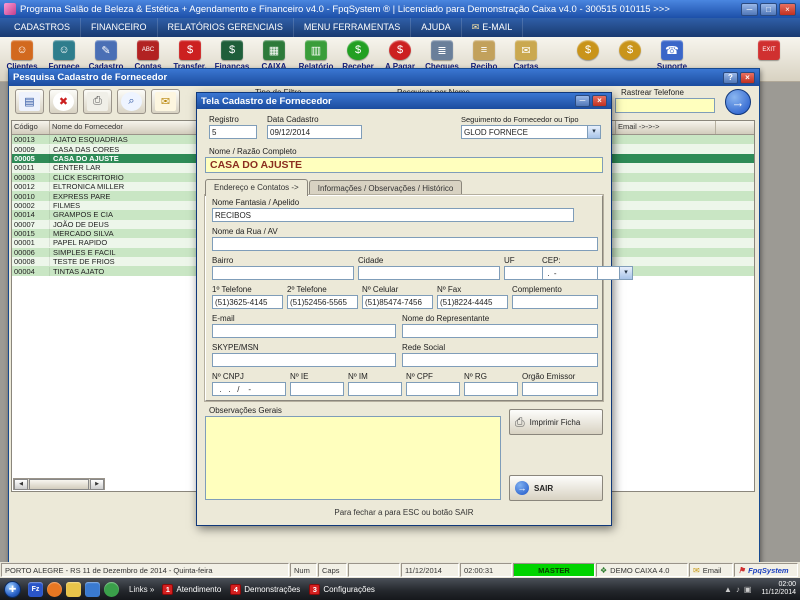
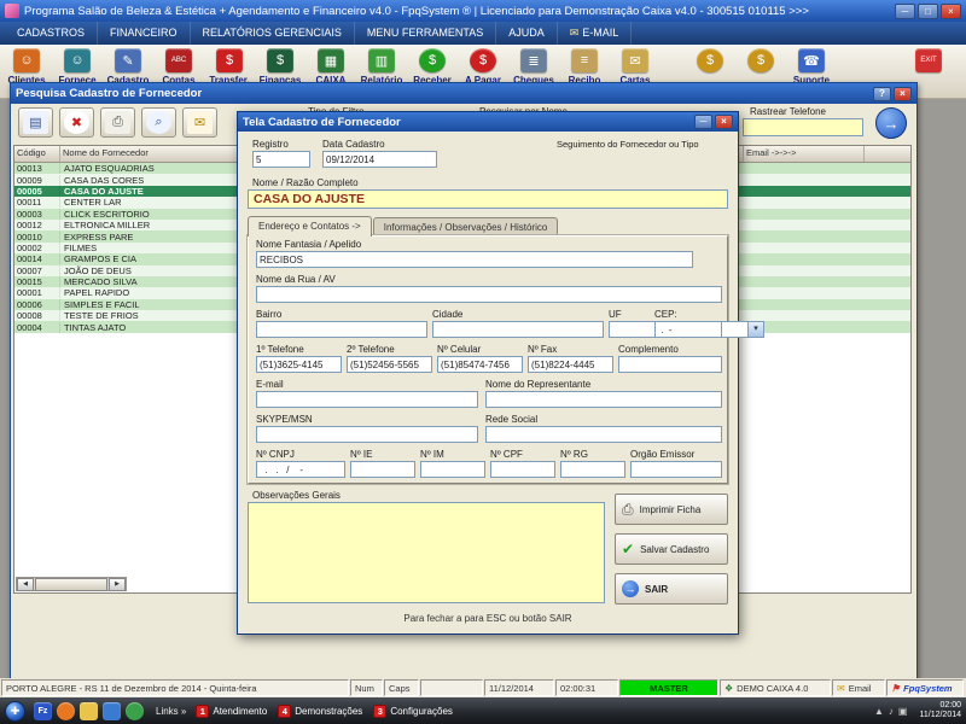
  Programa Salão de Beleza & Estética + Agendamento e Financeiro v4.0 - FpqSystem ® | Licenciado para Demonstração Caixa v4.0 - 300515 010115 >>>
  ─
  □
  ×
  CADASTROS
  FINANCEIRO
  RELATÓRIOS GERENCIAIS
  MENU FERRAMENTAS
  AJUDA
  ✉
  E-MAIL
  ☺
  Clientes
  ☺
  Fornece
  ✎
  Cadastro
  Contas
  $
  Transfer.
  $
  Finanças
  ▦
  CAIXA
  ▥
  Relatório
  $
  Receber
  $
  A Pagar
  ≣
  Cheques
  ≡
  Recibo
  ✉
  Cartas
  $
  $
  ☎
  Suporte
  Pesquisa Cadastro de Fornecedor
  ?
  ×
  ▤
  ✖
  ⎙
  ⌕
  ✉
  Rastrear Telefone
  →
  Código
  Nome do Fornecedor
  Email ->->->
  00013
  AJATO ESQUADRIAS
  00009
  CASA DAS CORES
  00005
  CASA DO AJUSTE
  00011
  CENTER LAR
  00003
  CLICK ESCRITORIO
  00012
  ELTRONICA MILLER
  00010
  EXPRESS PARE
  00002
  FILMES
  00014
  GRAMPOS E CIA
  00007
  JOÃO DE DEUS
  00015
  MERCADO SILVA
  00001
  PAPEL RAPIDO
  00006
  SIMPLES E FACIL
  00008
  TESTE DE FRIOS
  00004
  TINTAS AJATO
  Tela Cadastro de Fornecedor
  ─
  ×
  Registro
  5
  Data Cadastro
  09/12/2014
  Seguimento do Fornecedor ou Tipo
- GLOD FORNECE
  Nome / Razão Completo
  CASA DO AJUSTE
  Endereço e Contatos ->
  Informações / Observações / Histórico
  Nome Fantasia / Apelido
  RECIBOS
  Nome da Rua / AV
  Bairro
  Cidade
  UF
  CEP:
  . -
  1º Telefone
  (51)3625-4145
  2º Telefone
  (51)52456-5565
  Nº Celular
  (51)85474-7456
  Nº Fax
  (51)8224-4445
  Complemento
  E-mail
  Nome do Representante
  SKYPE/MSN
  Rede Social
  Nº CNPJ
  . . / -
  Nº IE
  Nº IM
  Nº CPF
  Nº RG
  Orgão Emissor
  Observações Gerais
  ⎙
  Imprimir Ficha
+ ✔
+ Salvar Cadastro
  →
  SAIR
  Para fechar a para ESC ou botão SAIR
  PORTO ALEGRE - RS 11 de Dezembro de 2014 - Quinta-feira
  Num
  Caps
  11/12/2014
  02:00:31
  MASTER
  ❖
  DEMO CAIXA 4.0
  ✉
  Email
  ⚑
  FpqSystem
  ✚
  Links »
  1
  Atendimento
  4
  Demonstrações
  3
  Configurações
  ▲
  ♪
  ▣
